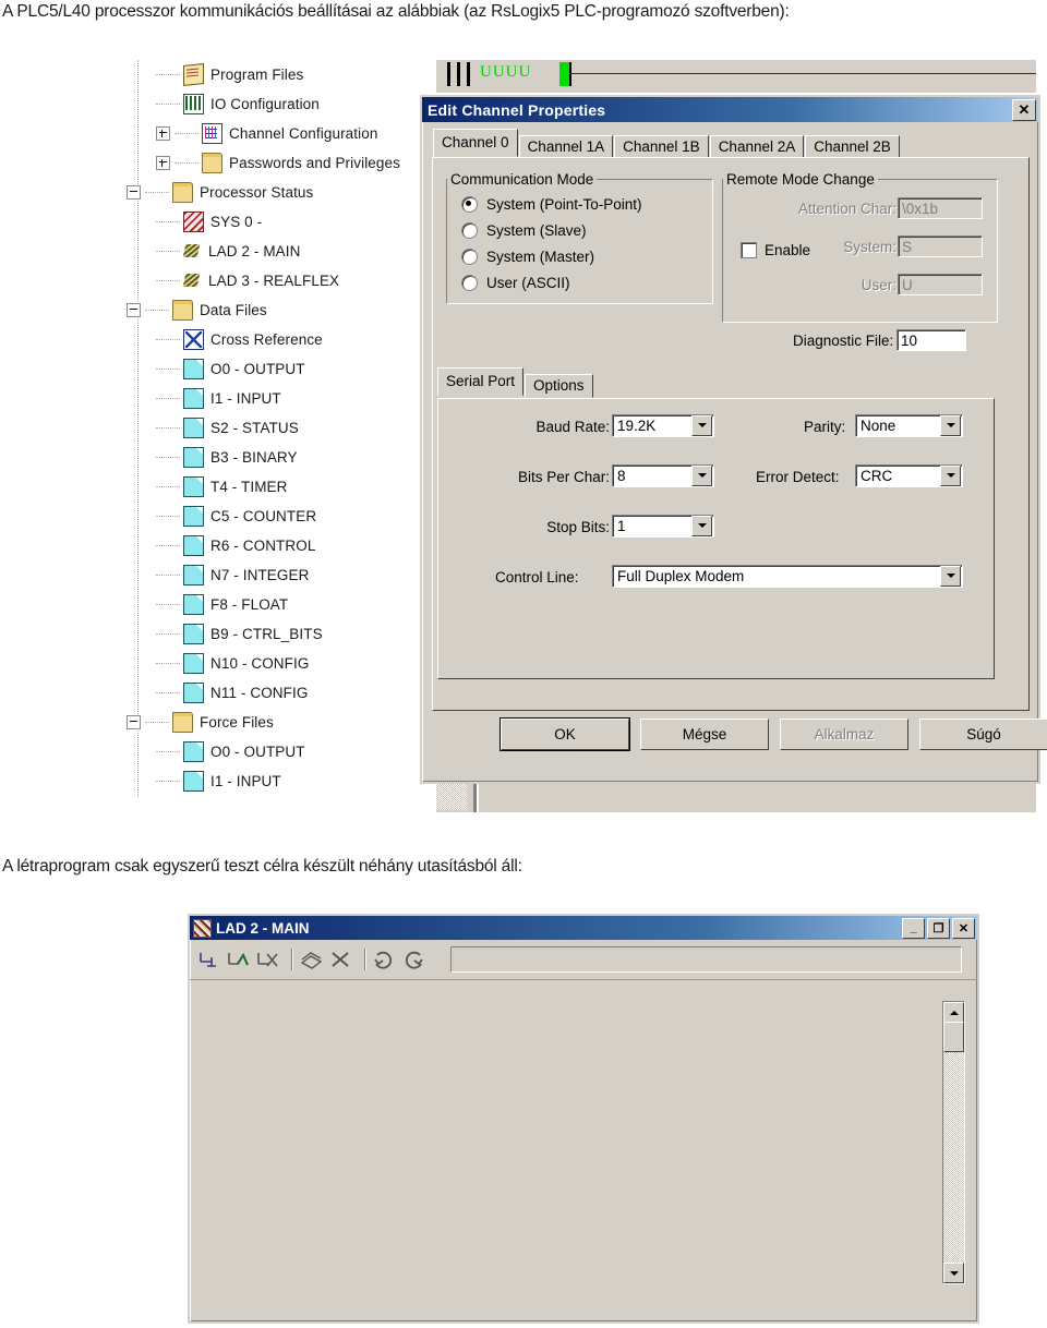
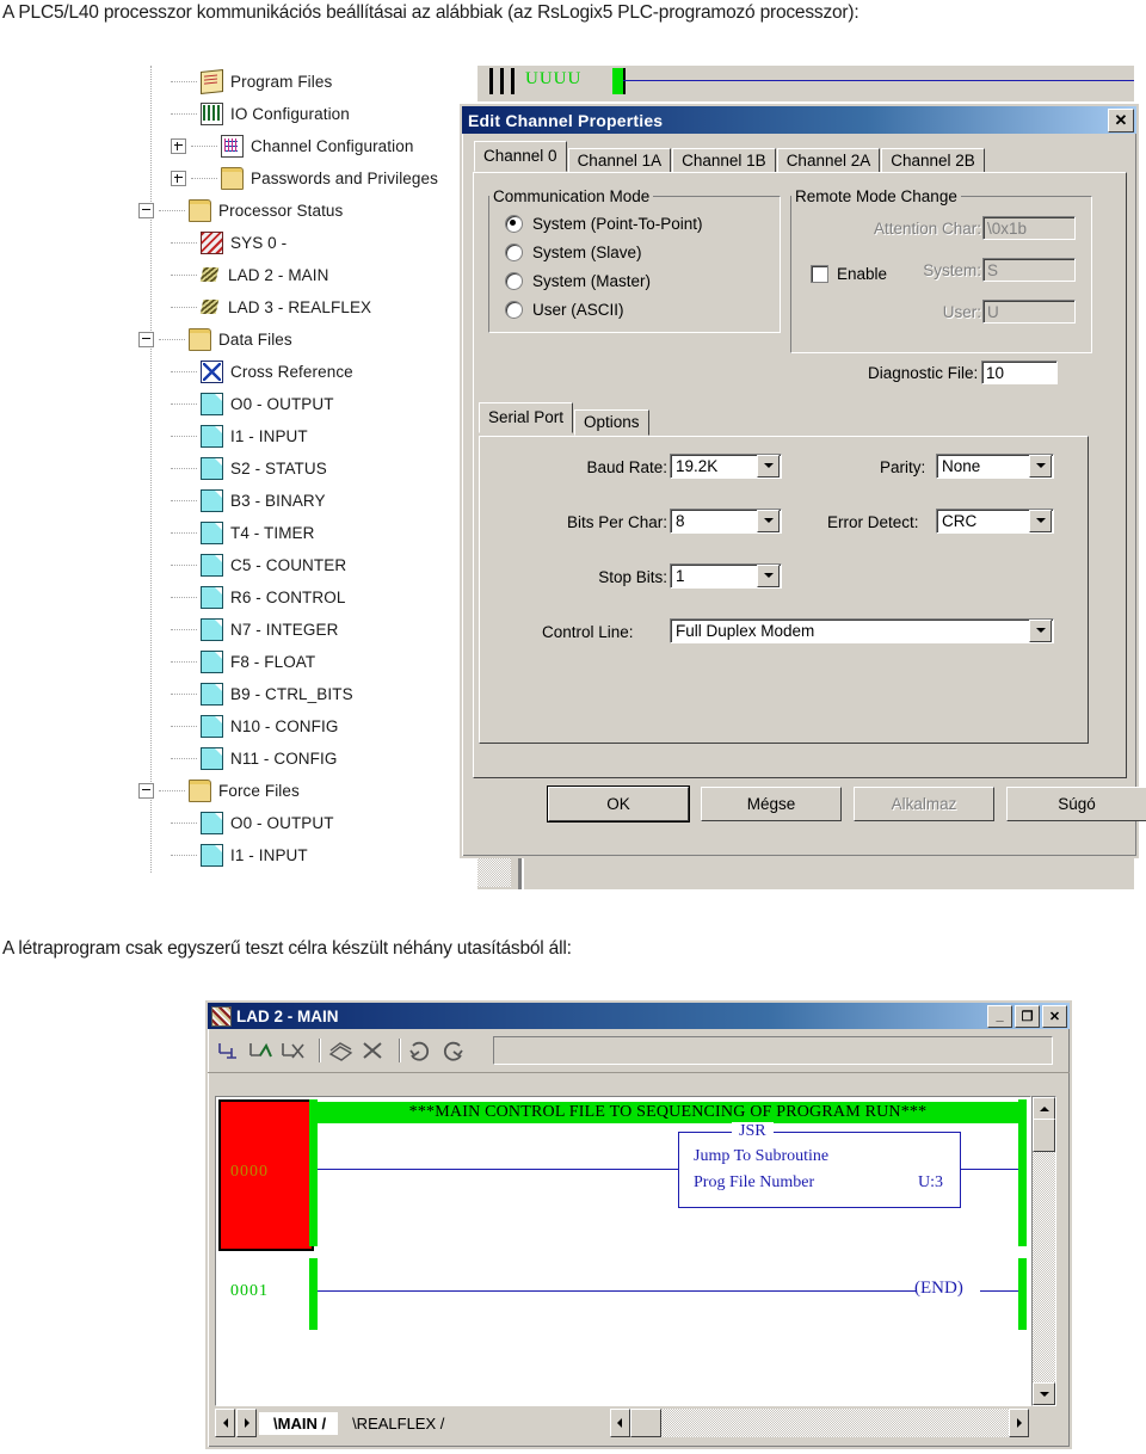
- A PLC5/L40 processzor kommunikációs beállításai az alábbiak (az RsLogix5 PLC-programozó szoftverben):
+ A PLC5/L40 processzor kommunikációs beállításai az alábbiak (az RsLogix5 PLC-programozó processzor):
  A létraprogram csak egyszerű teszt célra készült néhány utasításból áll:
  UUUU
  Program Files
  IO Configuration
  Channel Configuration
  Passwords and Privileges
  Processor Status
  SYS 0 -
  LAD 2 - MAIN
  LAD 3 - REALFLEX
  Data Files
  Cross Reference
  O0 - OUTPUT
  I1 - INPUT
  S2 - STATUS
  B3 - BINARY
  T4 - TIMER
  C5 - COUNTER
  R6 - CONTROL
  N7 - INTEGER
  F8 - FLOAT
  B9 - CTRL_BITS
  N10 - CONFIG
  N11 - CONFIG
  Force Files
  O0 - OUTPUT
  I1 - INPUT
  Edit Channel Properties
  ✕
  Channel 0
  Channel 1A
  Channel 1B
  Channel 2A
  Channel 2B
  Communication Mode
  System (Point-To-Point)
  System (Slave)
  System (Master)
  User (ASCII)
  Remote Mode Change
  Enable
  Attention Char:
  \0x1b
  System:
  S
  User:
  U
  Diagnostic File:
  10
  Serial Port
  Options
  Baud Rate:
  19.2K
  Bits Per Char:
  8
  Stop Bits:
  1
  Parity:
  None
  Error Detect:
  CRC
  Control Line:
  Full Duplex Modem
  OK
  Mégse
  Alkalmaz
  Súgó
  LAD 2 - MAIN
  _
  ❐
  ✕
+ 0000
+ ***MAIN CONTROL FILE TO SEQUENCING OF PROGRAM RUN***
+ JSR
+ Jump To Subroutine
+ Prog File Number
+ U:3
+ 0001
+ (END)
+ \MAIN /
+ \REALFLEX /
